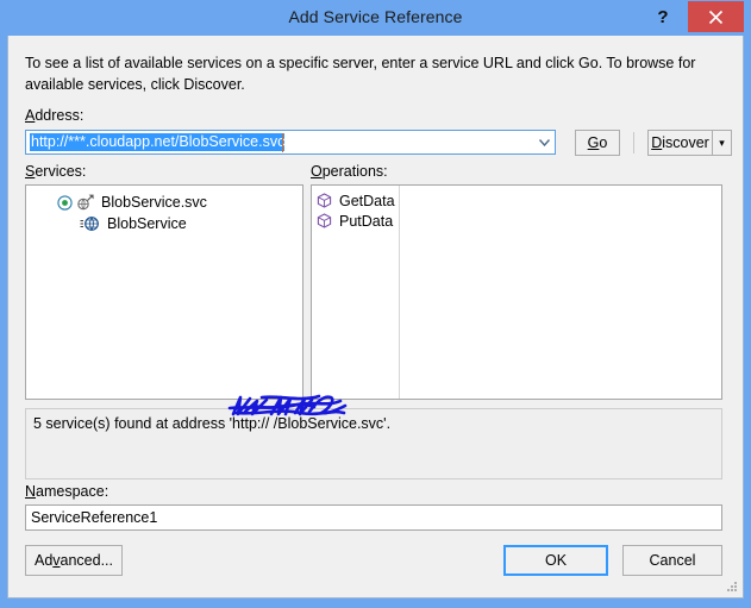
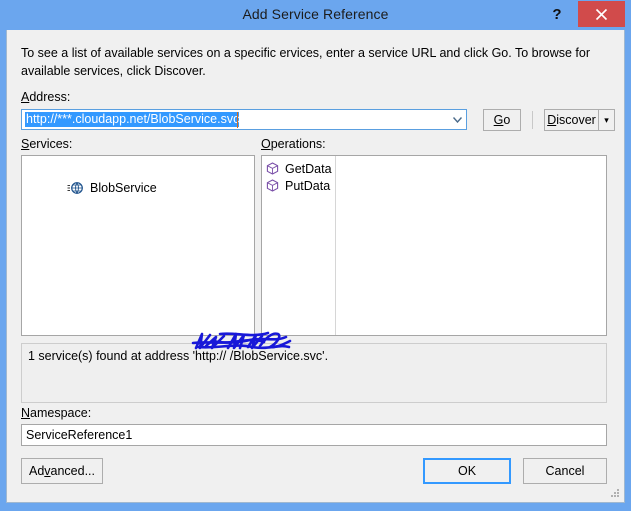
  Add Service Reference
  ?
- To see a list of available services on a specific server, enter a service URL and click Go. To browse for available services, click Discover.
+ To see a list of available services on a specific ervices, enter a service URL and click Go. To browse for available services, click Discover.
  Address:
  http://***.cloudapp.net/BlobService.sv
  G
  o
  D
  iscover
  ▾
  Services:
- BlobService.svc
  BlobService
  Operations:
  GetData
  PutData
- 5 service(s) found at address 'http:// /BlobService.svc'.
+ 1 service(s) found at address 'http:// /BlobService.svc'.
  Namespace:
  ServiceReference1
  Ad
  v
  anced...
  OK
  Cancel
